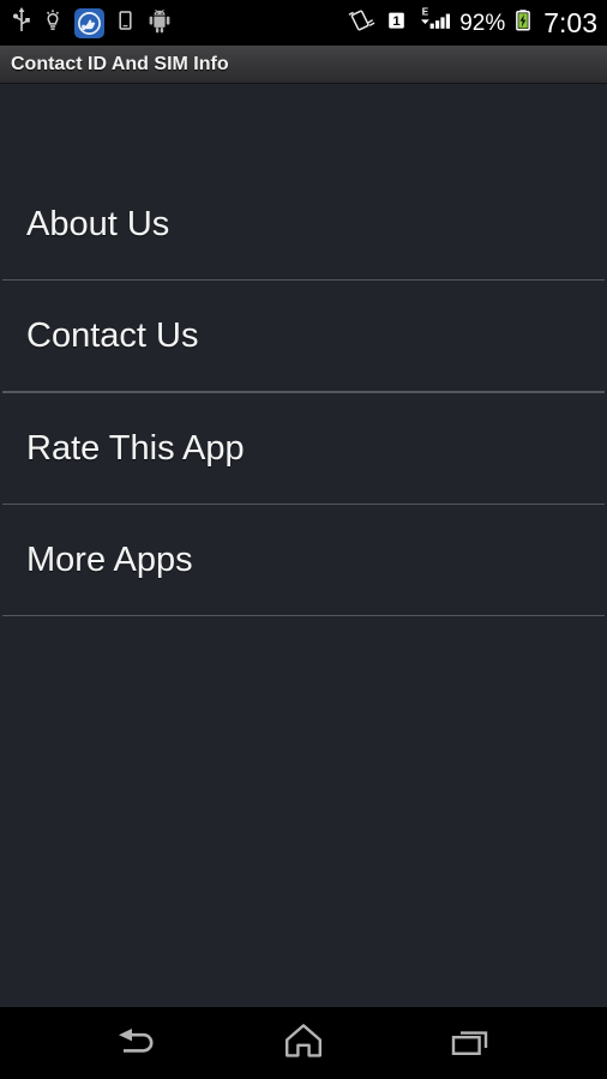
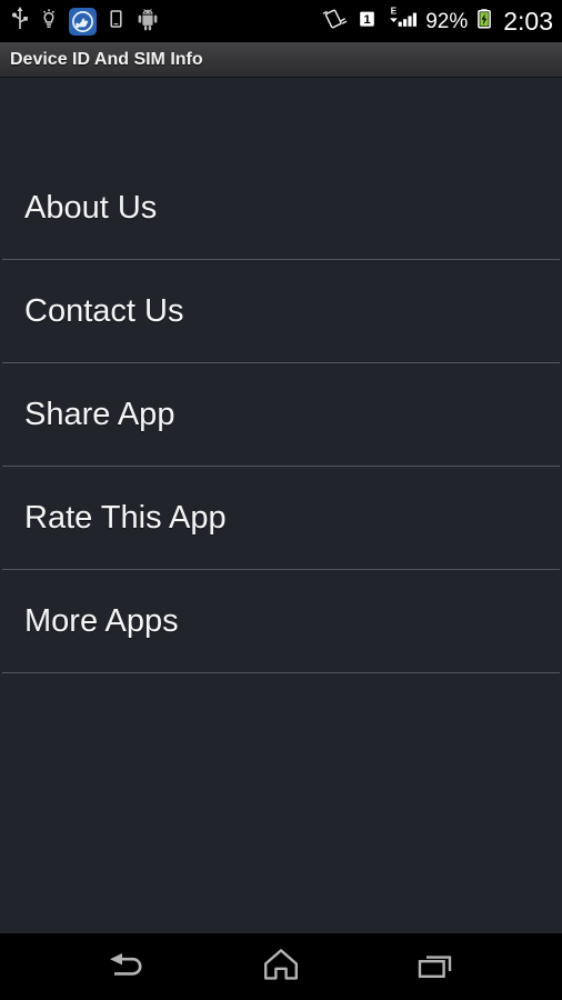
  1
  E
  92%
- 7:03
+ 2:03
- Contact ID And SIM Info
+ Device ID And SIM Info
  About Us
  Contact Us
+ Share App
  Rate This App
  More Apps
